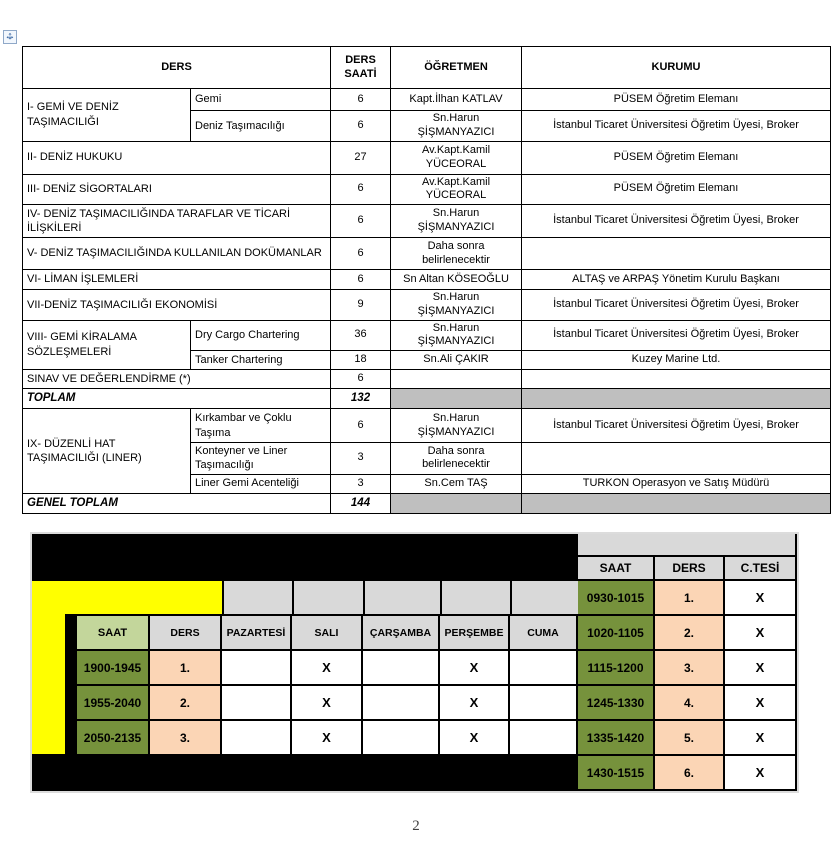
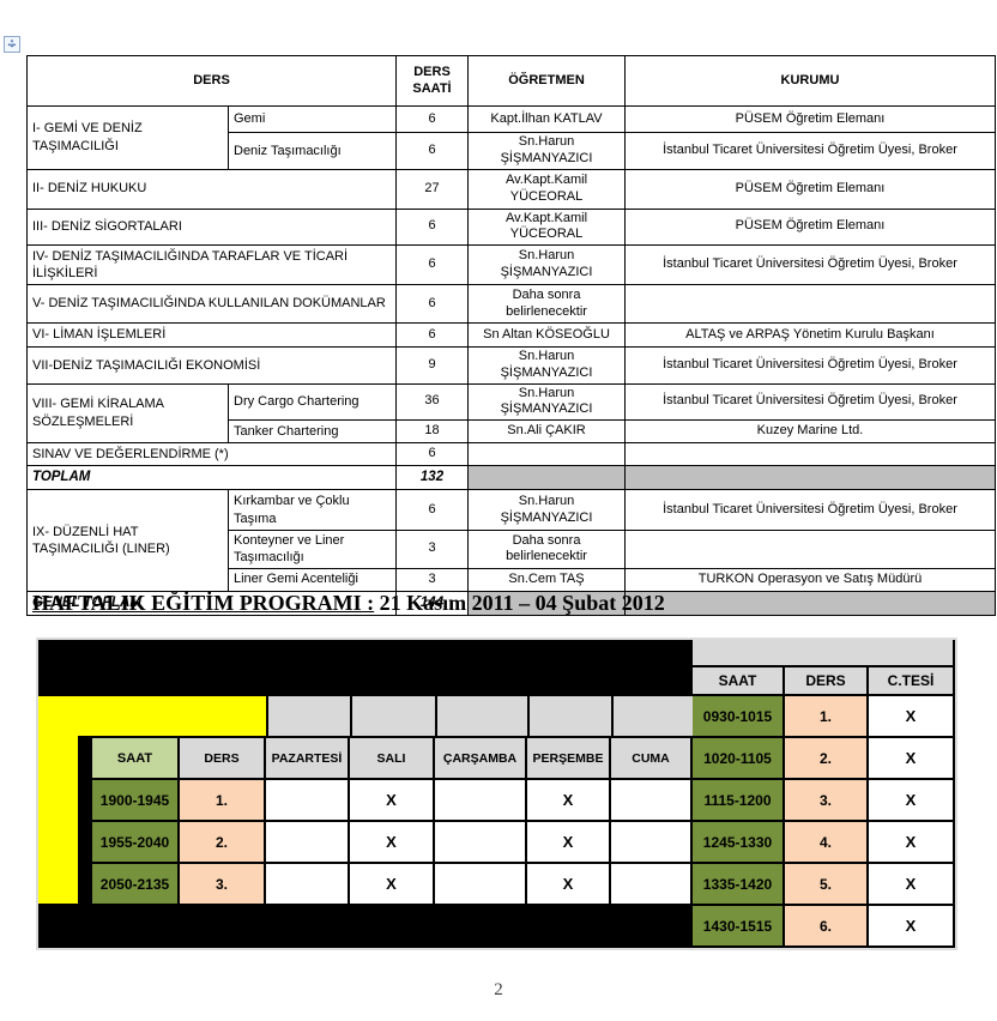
  ↔
  ↕
  DERS	DERS SAATİ	ÖĞRETMEN	KURUMU
  I- GEMİ VE DENİZ TAŞIMACILIĞI	Gemi	6	Kapt.İlhan KATLAV	PÜSEM Öğretim Elemanı
  Deniz Taşımacılığı	6	Sn.Harun ŞİŞMANYAZICI	İstanbul Ticaret Üniversitesi Öğretim Üyesi, Broker
  II- DENİZ HUKUKU	27	Av.Kapt.Kamil YÜCEORAL	PÜSEM Öğretim Elemanı
  III- DENİZ SİGORTALARI	6	Av.Kapt.Kamil YÜCEORAL	PÜSEM Öğretim Elemanı
  IV- DENİZ TAŞIMACILIĞINDA TARAFLAR VE TİCARİ İLİŞKİLERİ	6	Sn.Harun ŞİŞMANYAZICI	İstanbul Ticaret Üniversitesi Öğretim Üyesi, Broker
  V- DENİZ TAŞIMACILIĞINDA KULLANILAN DOKÜMANLAR	6	Daha sonra belirlenecektir
  VI- LİMAN İŞLEMLERİ	6	Sn Altan KÖSEOĞLU	ALTAŞ ve ARPAŞ Yönetim Kurulu Başkanı
  VII-DENİZ TAŞIMACILIĞI EKONOMİSİ	9	Sn.Harun ŞİŞMANYAZICI	İstanbul Ticaret Üniversitesi Öğretim Üyesi, Broker
  VIII- GEMİ KİRALAMA SÖZLEŞMELERİ	Dry Cargo Chartering	36	Sn.Harun ŞİŞMANYAZICI	İstanbul Ticaret Üniversitesi Öğretim Üyesi, Broker
  Tanker Chartering	18	Sn.Ali ÇAKIR	Kuzey Marine Ltd.
  SINAV VE DEĞERLENDİRME (*)	6
  TOPLAM	132
  IX- DÜZENLİ HAT TAŞIMACILIĞI (LINER)	Kırkambar ve Çoklu Taşıma	6	Sn.Harun ŞİŞMANYAZICI	İstanbul Ticaret Üniversitesi Öğretim Üyesi, Broker
  Konteyner ve Liner Taşımacılığı	3	Daha sonra belirlenecektir
  Liner Gemi Acenteliği	3	Sn.Cem TAŞ	TURKON Operasyon ve Satış Müdürü
  GENEL TOPLAM	144
+ HAFTALIK EĞİTİM PROGRAMI : 21 Kasım 2011 – 04 Şubat 2012
  SAAT
  DERS
  PAZARTESİ
  SALI
  ÇARŞAMBA
  PERŞEMBE
  CUMA
  1900-1945
  1.
  X
  X
  1955-2040
  2.
  X
  X
  2050-2135
  3.
  X
  X
  SAAT
  DERS
  C.TESİ
  0930-1015
  1.
  X
  1020-1105
  2.
  X
  1115-1200
  3.
  X
  1245-1330
  4.
  X
  1335-1420
  5.
  X
  1430-1515
  6.
  X
  2
